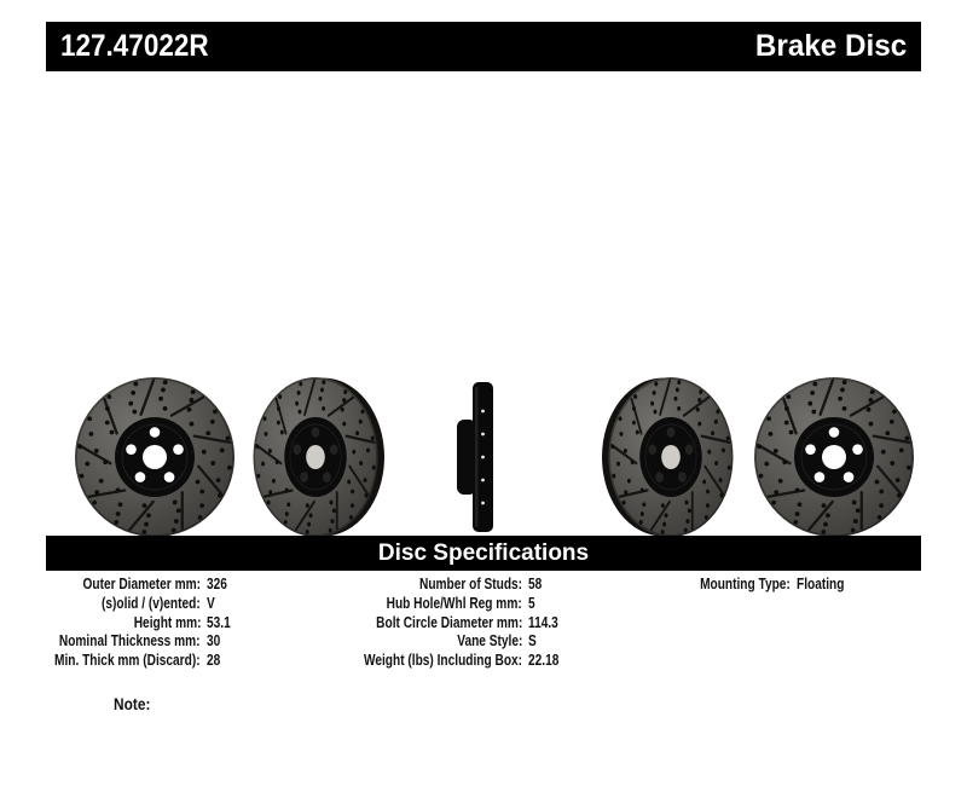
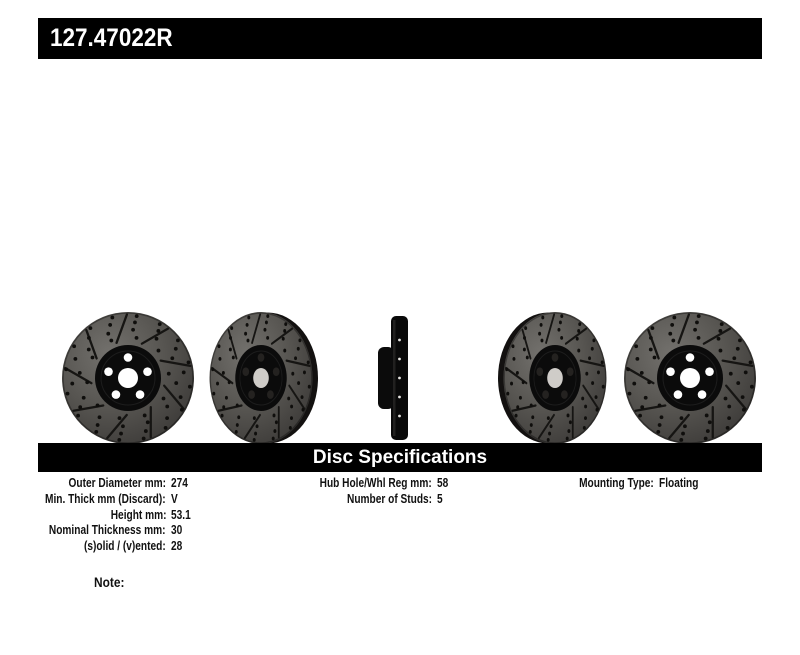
  127.47022R
- Brake Disc
  Disc Specifications
  Outer Diameter mm:
- 326
+ 274
- (s)olid / (v)ented:
+ Min. Thick mm (Discard):
  V
  Height mm:
  53.1
  Nominal Thickness mm:
  30
- Min. Thick mm (Discard):
+ (s)olid / (v)ented:
  28
- Number of Studs:
+ Hub Hole/Whl Reg mm:
  58
- Hub Hole/Whl Reg mm:
+ Number of Studs:
  5
- Bolt Circle Diameter mm:
- 114.3
- Vane Style:
- S
- Weight (lbs) Including Box:
- 22.18
  Mounting Type:
  Floating
  Note:
